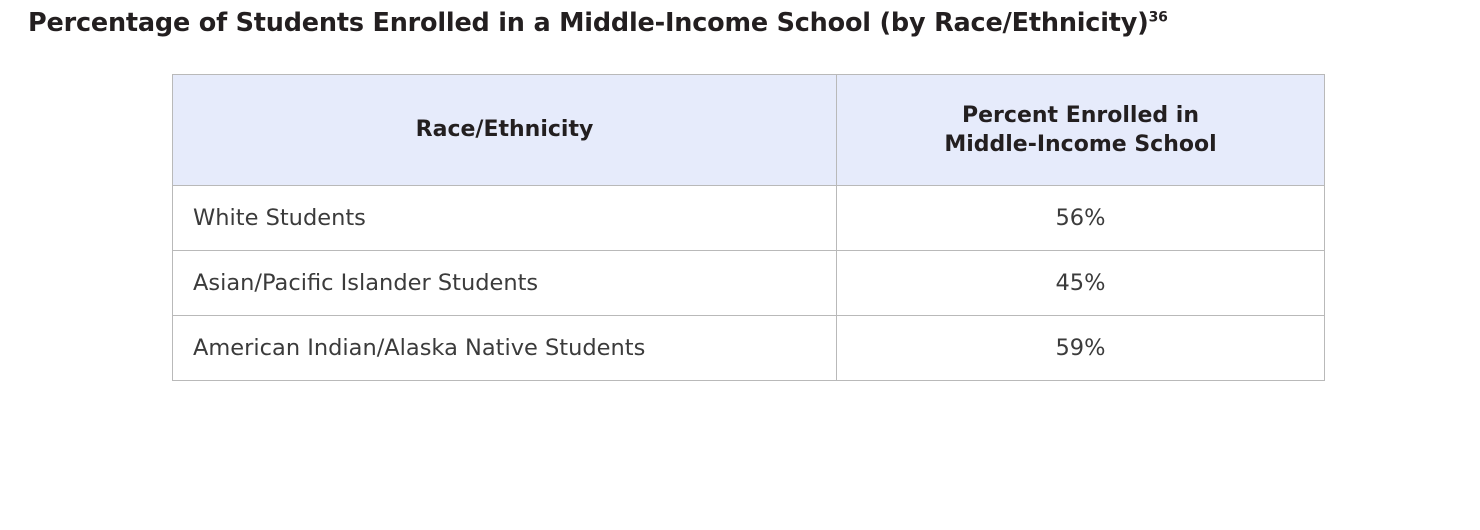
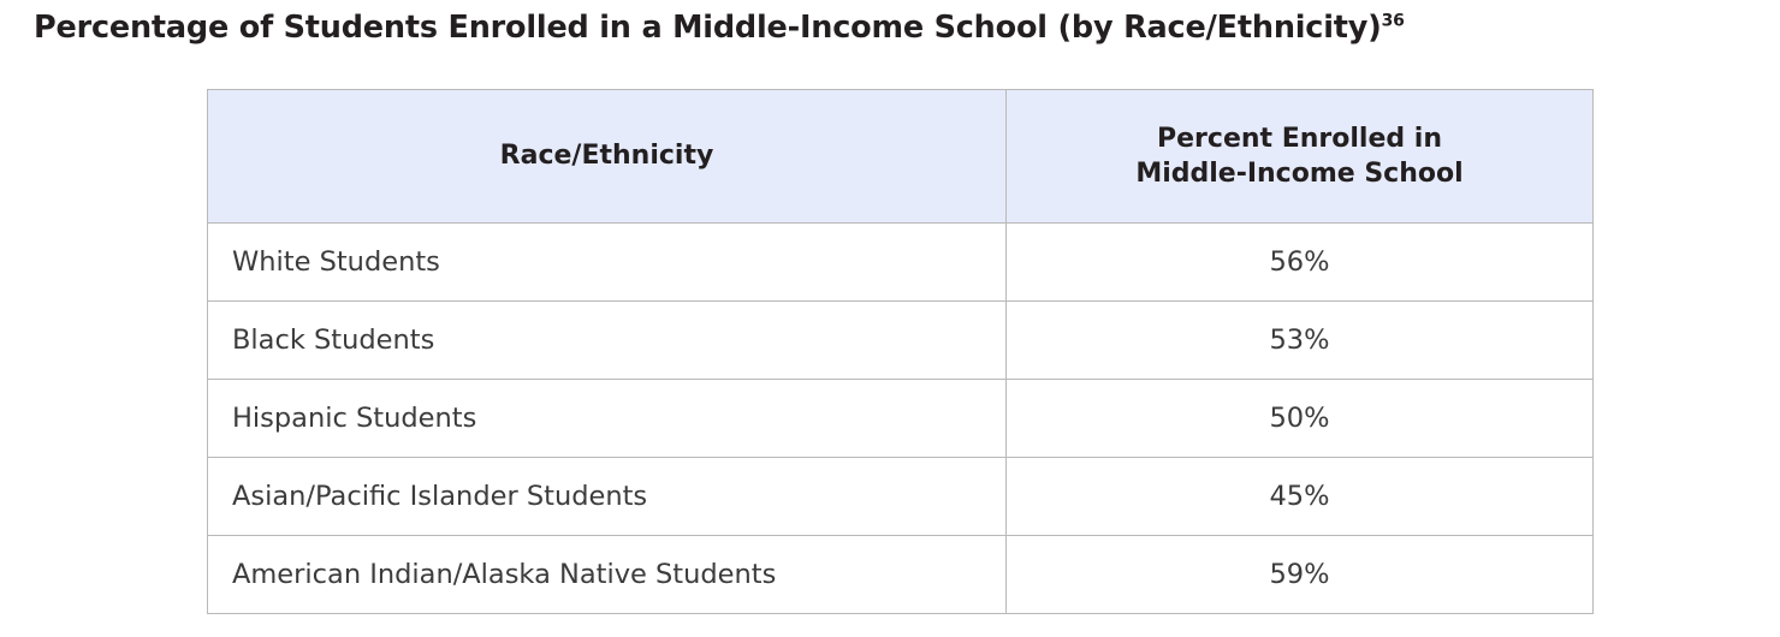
  Percentage of Students Enrolled in a Middle-Income School (by Race/Ethnicity)36
  Race/Ethnicity	Percent Enrolled in Middle-Income School
  White Students	56%
+ Black Students	53%
+ Hispanic Students	50%
  Asian/Pacific Islander Students	45%
  American Indian/Alaska Native Students	59%
